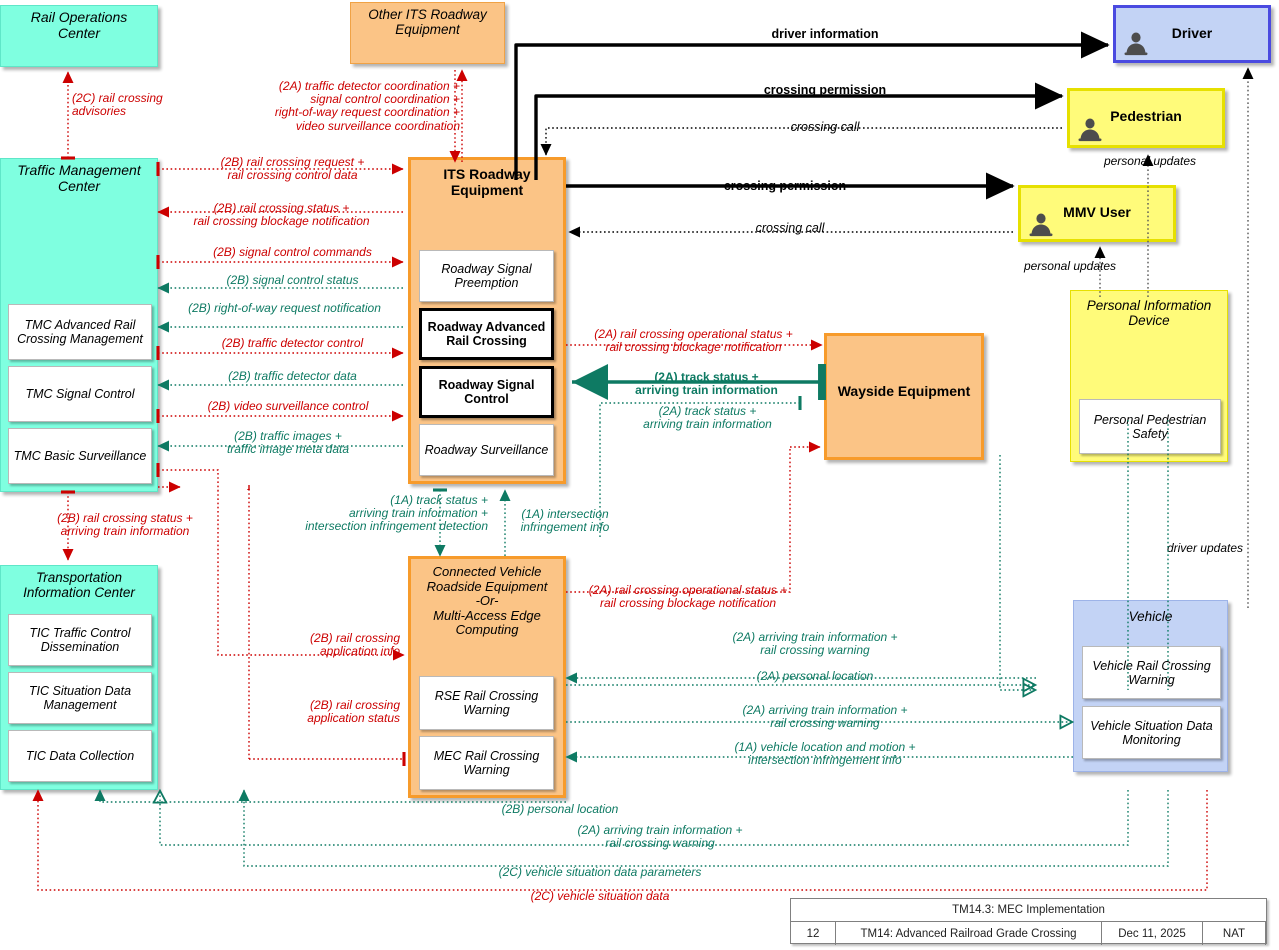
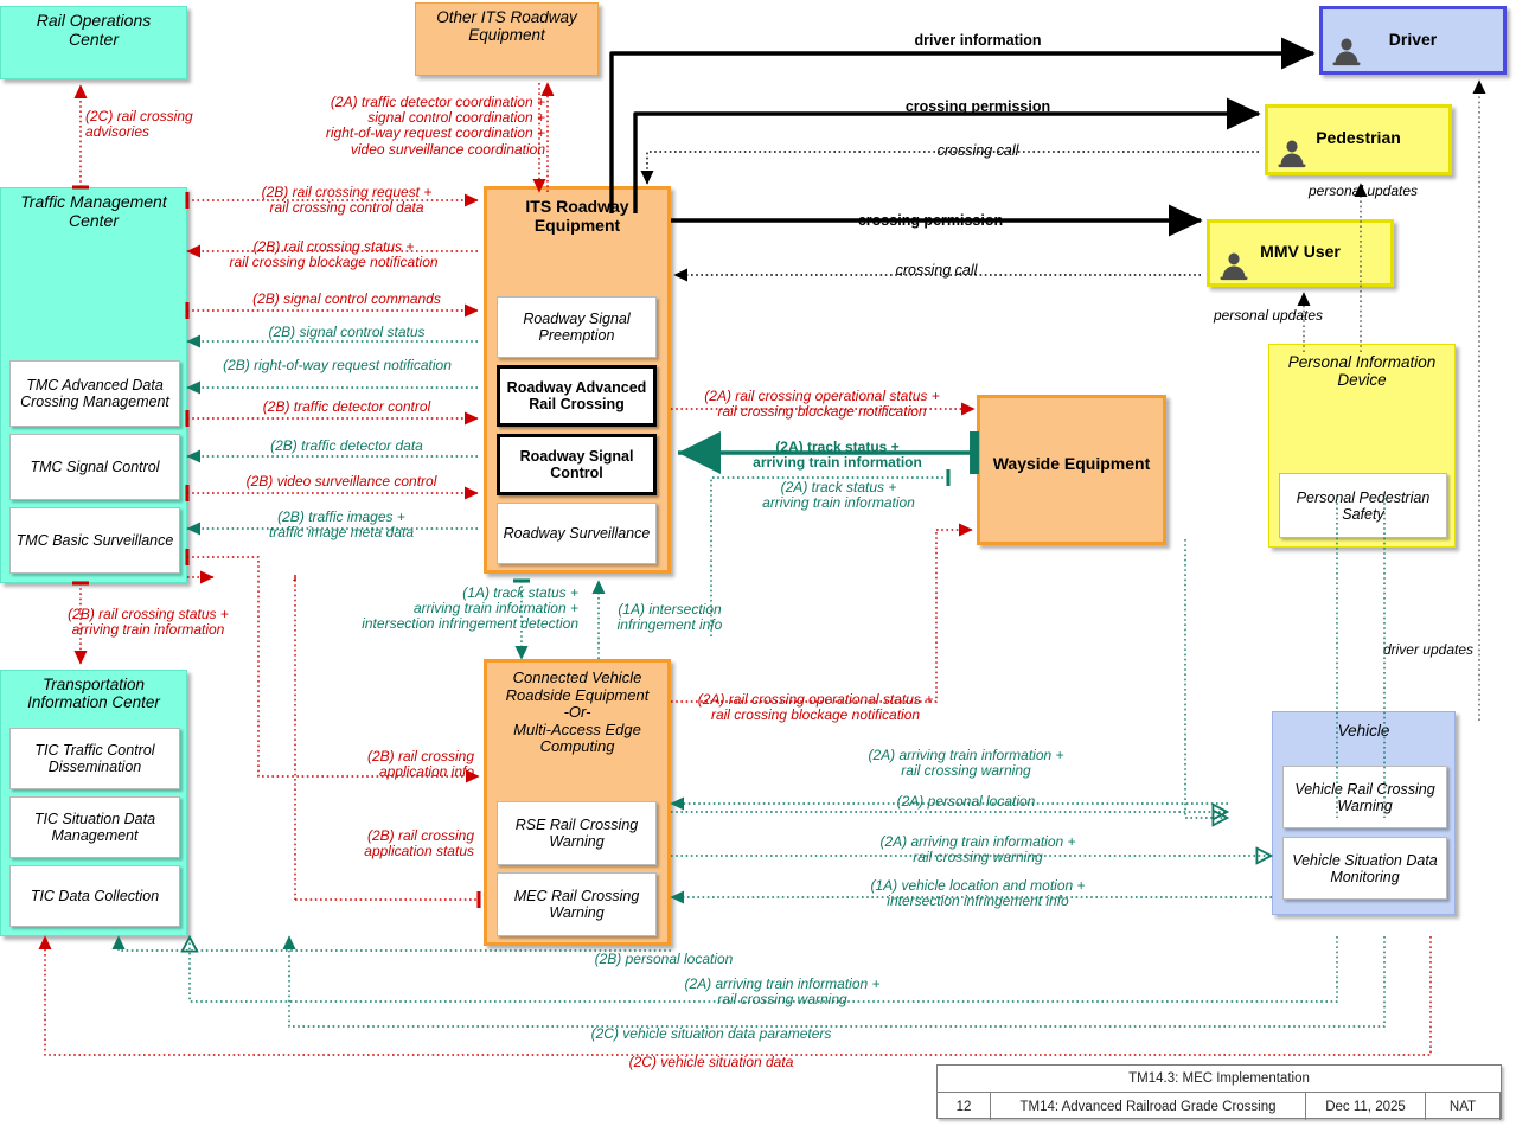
  Rail Operations
  Center
  Other ITS Roadway
  Equipment
  Traffic Management
  Center
- TMC Advanced Rail Crossing Management
+ TMC Advanced Data Crossing Management
  TMC Signal Control
  TMC Basic Surveillance
  Transportation
  Information Center
  TIC Traffic Control Dissemination
  TIC Situation Data Management
  TIC Data Collection
  ITS Roadway
  Equipment
  Roadway Signal Preemption
  Roadway Advanced Rail Crossing
  Roadway Signal Control
  Roadway Surveillance
  Connected Vehicle
  Roadside Equipment
  -Or-
  Multi-Access Edge
  Computing
  RSE Rail Crossing Warning
  MEC Rail Crossing Warning
  Wayside Equipment
  Driver
  Pedestrian
  MMV User
  Personal Information
  Device
  Personal Pedestrian Safety
  Vehicle
  Vehicle Rail Crossing Warning
  Vehicle Situation Data Monitoring
  (2C) rail crossing
  advisories
  (2A) traffic detector coordination +
  signal control coordination +
  right-of-way request coordination +
  video surveillance coordination
  (2B) rail crossing request +
  rail crossing control data
  (2B) rail crossing status +
  rail crossing blockage notification
  (2B) signal control commands
  (2B) signal control status
  (2B) right-of-way request notification
  (2B) traffic detector control
  (2B) traffic detector data
  (2B) video surveillance control
  (2B) traffic images +
  traffic image meta data
  (2B) rail crossing status +
  arriving train information
  (2B) rail crossing
  application info
  (2B) rail crossing
  application status
  driver information
  crossing permission
  crossing call
  crossing call
  persona updates
  personal updates
  driver updates
  (2A) rail crossing operational status +
  rail crossing blockage notification
  (2A) track status +
  arriving train information
  (2A) track status +
  arriving train information
  (1A) trac status +
  arriving train information +
  intersection infringement detection
  (1A) intersection
  infringement info
  (2A) rail crossing operational status +
  rail crossing blockage notification
  (2A) arriving train information +
  rail crossing warning
  (2A) personal location
  (2A) arriving train information +
  rail crossing warning
  (1A) vehicle location and motion +
  intersection infringement info
  (2B) personal location
  (2A) arriving train information +
  rail crossing warning
  (2C) vehicle situation data parameters
  (2C) vehicle situation data
  TM14.3: MEC Implementation
  12
  TM14: Advanced Railroad Grade Crossing
  Dec 11, 2025
  NAT
